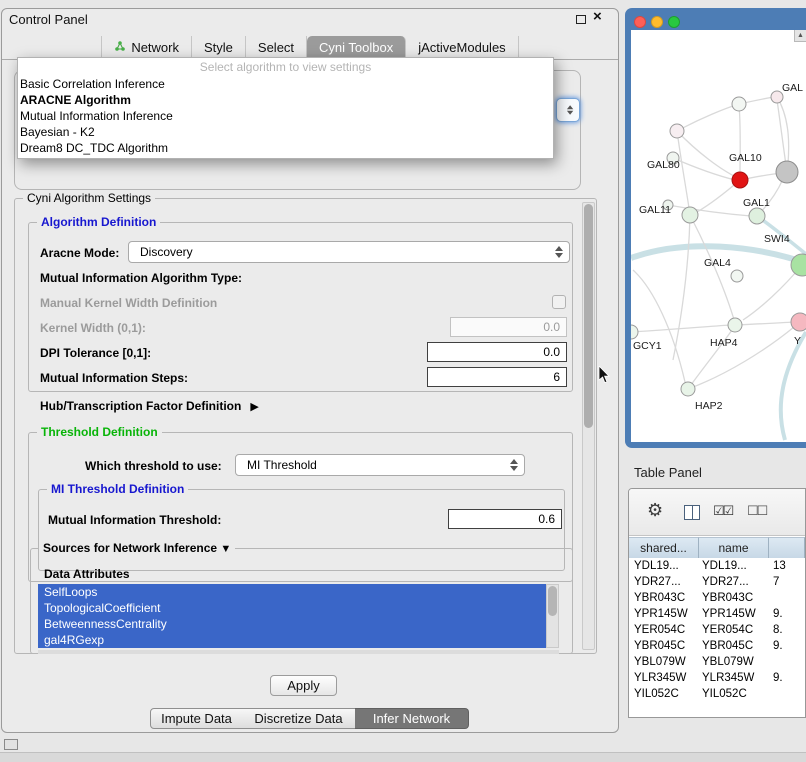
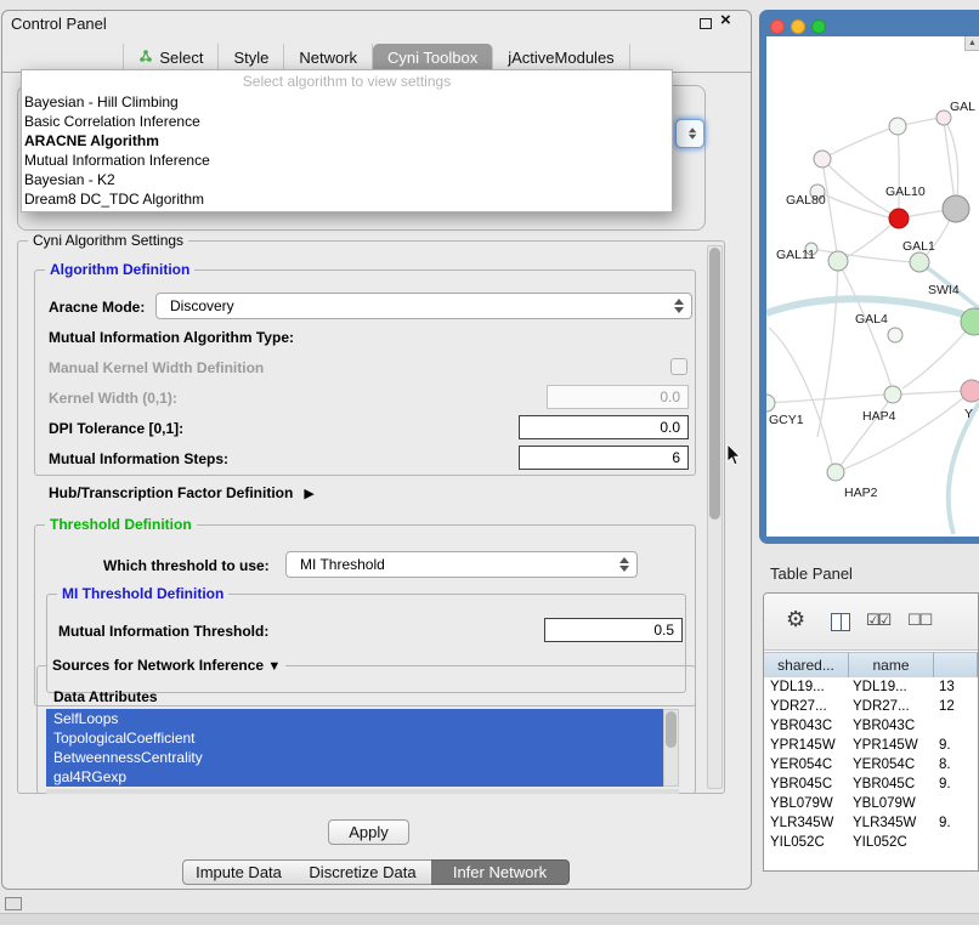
  Control Panel
  ×
- Network
+ Select
  Style
- Select
+ Network
  Cyni Toolbox
  jActiveModules
  Select algorithm to view settings
+ Bayesian - Hill Climbing
  Basic Correlation Inference
  ARACNE Algorithm
  Mutual Information Inference
  Bayesian - K2
  Dream8 DC_TDC Algorithm
  Cyni Algorithm Settings
  Algorithm Definition
  Aracne Mode:
  Discovery
  Mutual Information Algorithm Type:
  Manual Kernel Width Definition
  Kernel Width (0,1):
  0.0
  DPI Tolerance [0,1]:
  0.0
  Mutual Information Steps:
  6
  Hub/Transcription Factor Definition
  ▶
  Threshold Definition
  Which threshold to use:
  MI Threshold
  MI Threshold Definition
  Mutual Information Threshold:
- 0.6
+ 0.5
  Sources for Network Inference ▼
  Data Attributes
  SelfLoops
  TopologicalCoefficient
  BetweennessCentrality
  gal4RGexp
  Apply
  Impute Data
  Discretize Data
  Infer Network
  GAL
  GAL80
  GAL10
  GAL11
  GAL1
  SWI4
  GAL4
  GCY1
  HAP4
  HAP2
  Y
  Table Panel
  ⚙
  ☑☑
  ☐☐
  shared...
  name
  YDL19...
  YDL19...
  13
  YDR27...
  YDR27...
- 7
+ 12
  YBR043C
  YBR043C
  YPR145W
  YPR145W
  9.
  YER054C
  YER054C
  8.
  YBR045C
  YBR045C
  9.
  YBL079W
  YBL079W
  YLR345W
  YLR345W
  9.
  YIL052C
  YIL052C
